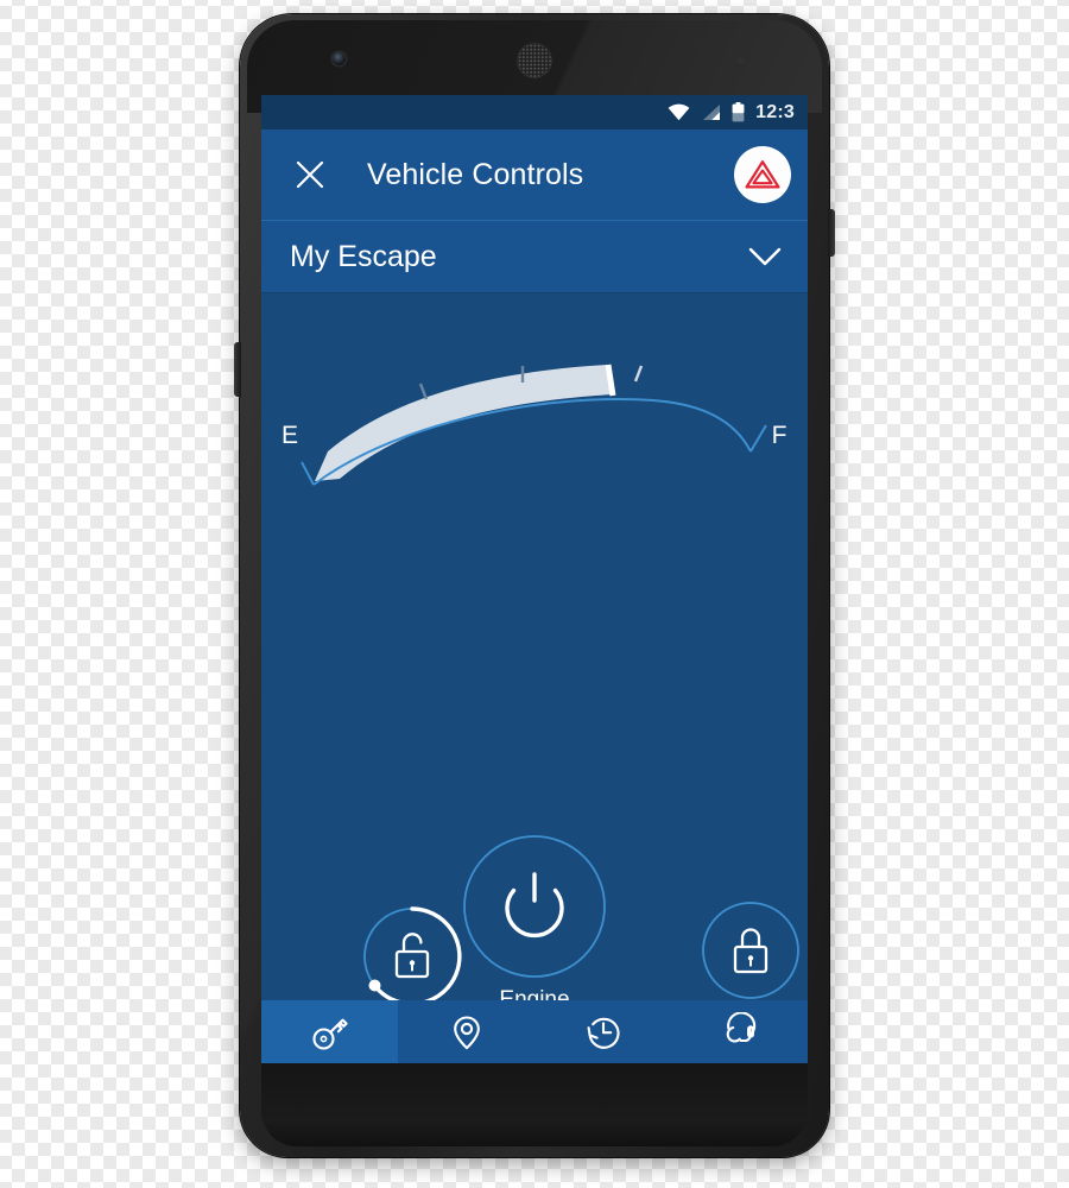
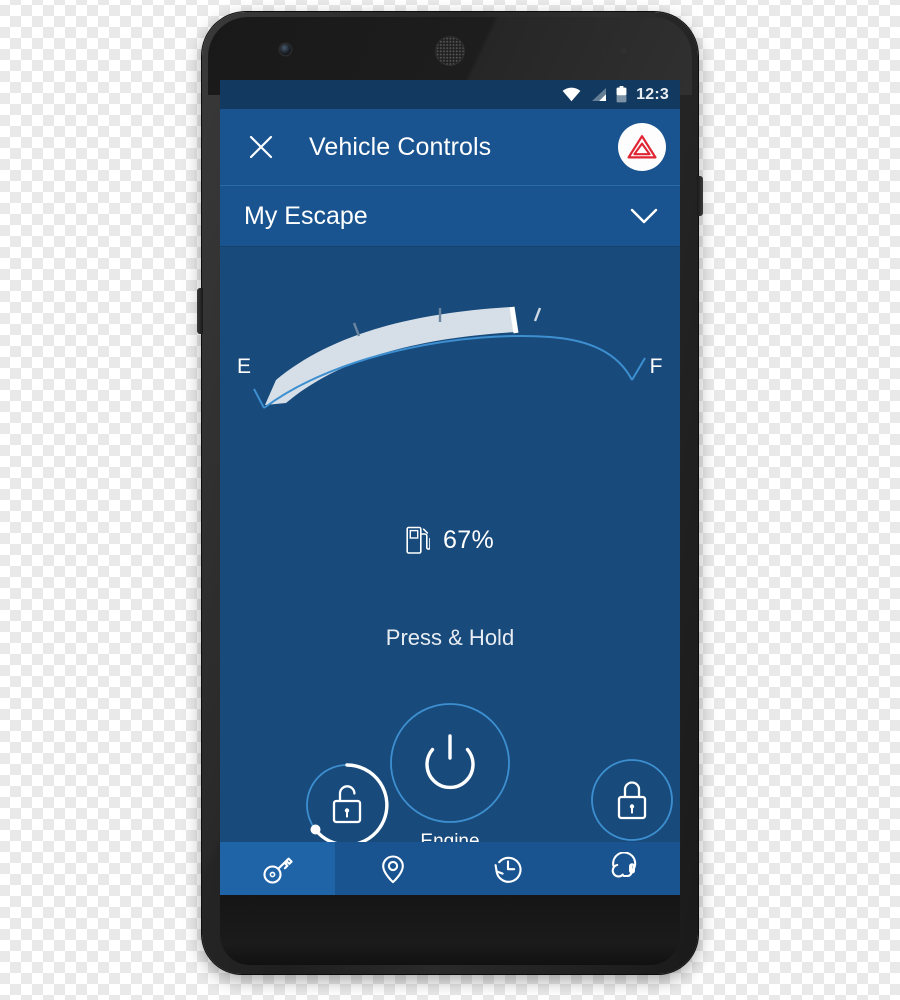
  12:3
  Vehicle Controls
  My Escape
  E
  F
+ 67%
+ Press & Hold
